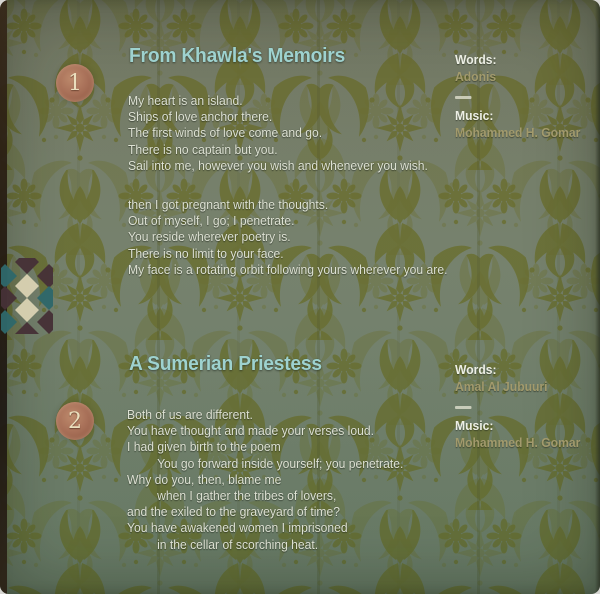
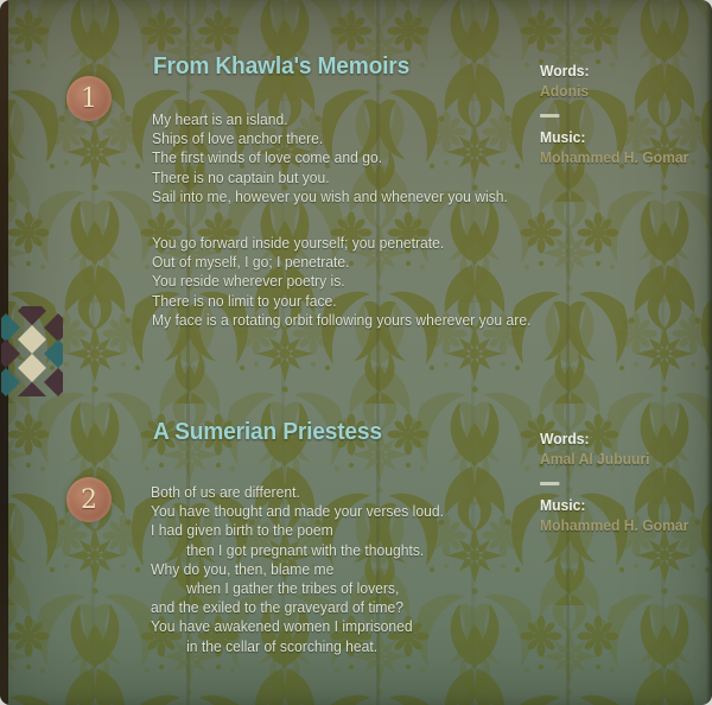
  1
  From Khawla's Memoirs
  My heart is an island.
  Ships of love anchor there.
  The first winds of love come and go.
  There is no captain but you.
  Sail into me, however you wish and whenever you wish.
- then I got pregnant with the thoughts.
+ You go forward inside yourself; you penetrate.
  Out of myself, I go; I penetrate.
  You reside wherever poetry is.
  There is no limit to your face.
  My face is a rotating orbit following yours wherever you are.
  Words:
  Adonis
  Music:
  Mohammed H. Gomar
  2
  A Sumerian Priestess
  Both of us are different.
  You have thought and made your verses loud.
  I had given birth to the poem
- You go forward inside yourself; you penetrate.
+ then I got pregnant with the thoughts.
  Why do you, then, blame me
  when I gather the tribes of lovers,
  and the exiled to the graveyard of time?
  You have awakened women I imprisoned
  in the cellar of scorching heat.
  Words:
  Amal Al Jubuuri
  Music:
  Mohammed H. Gomar
